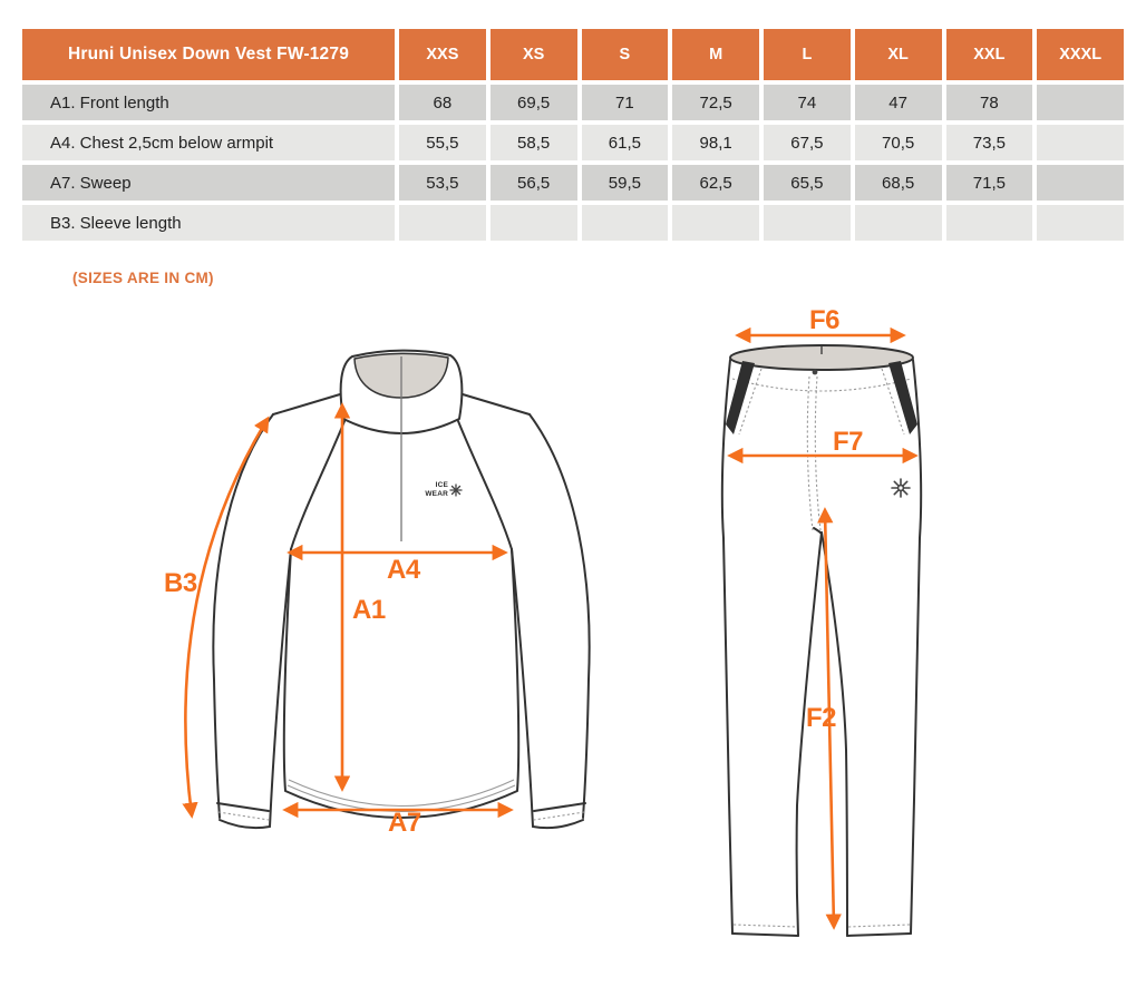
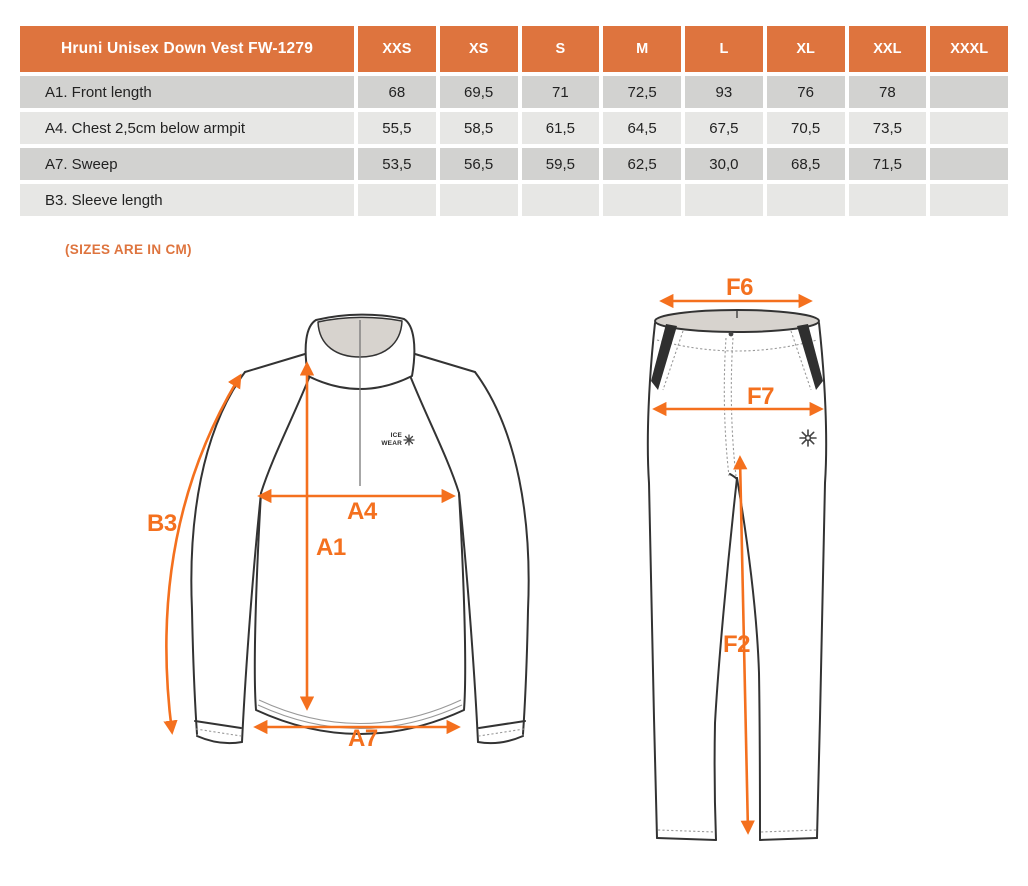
  Hruni Unisex Down Vest FW-1279
  XXS
  XS
  S
  M
  L
  XL
  XXL
  XXXL
  A1. Front length
  68
  69,5
  71
  72,5
- 74
+ 93
- 47
+ 76
  78
  A4. Chest 2,5cm below armpit
  55,5
  58,5
  61,5
- 98,1
+ 64,5
  67,5
  70,5
  73,5
  A7. Sweep
  53,5
  56,5
  59,5
  62,5
- 65,5
+ 30,0
  68,5
  71,5
  B3. Sleeve length
  (SIZES ARE IN CM)
  B3
  A4
  A1
  A7
  F6
  F7
  F2
